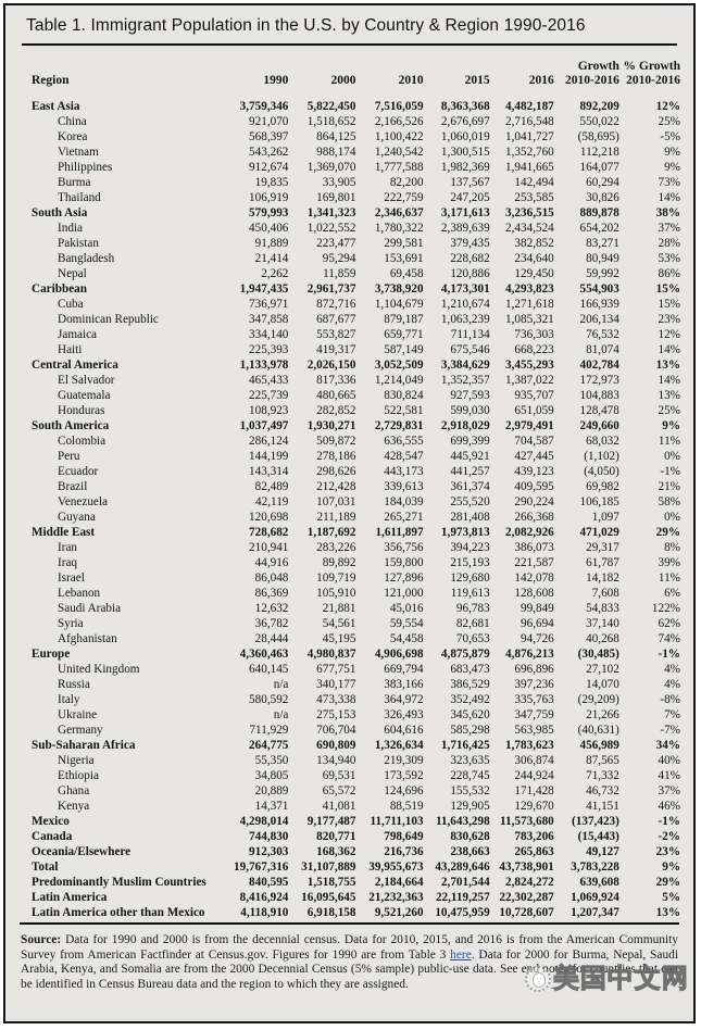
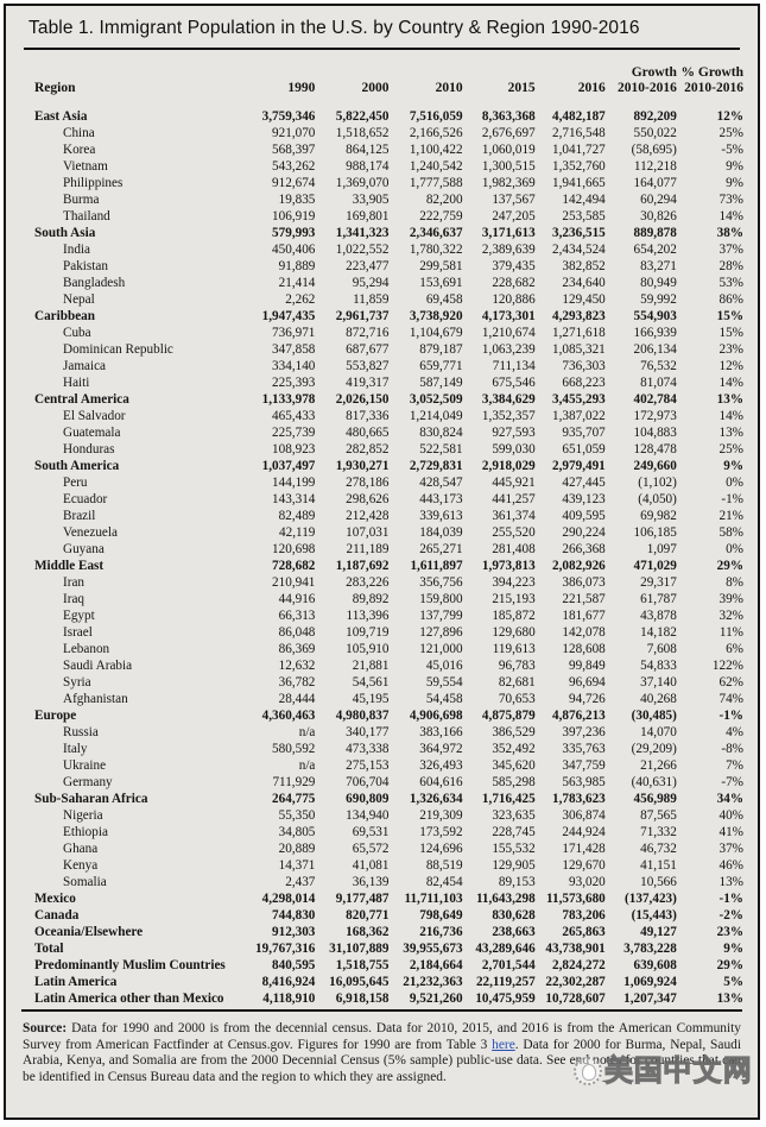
  Table 1. Immigrant Population in the U.S. by Country & Region 1990-2016
  Region	1990	2000	2010	2015	2016	Growth 2010-2016	% Growth 2010-2016
  East Asia	3,759,346	5,822,450	7,516,059	8,363,368	4,482,187	892,209	12%
  China	921,070	1,518,652	2,166,526	2,676,697	2,716,548	550,022	25%
  Korea	568,397	864,125	1,100,422	1,060,019	1,041,727	(58,695)	-5%
  Vietnam	543,262	988,174	1,240,542	1,300,515	1,352,760	112,218	9%
  Philippines	912,674	1,369,070	1,777,588	1,982,369	1,941,665	164,077	9%
  Burma	19,835	33,905	82,200	137,567	142,494	60,294	73%
  Thailand	106,919	169,801	222,759	247,205	253,585	30,826	14%
  South Asia	579,993	1,341,323	2,346,637	3,171,613	3,236,515	889,878	38%
  India	450,406	1,022,552	1,780,322	2,389,639	2,434,524	654,202	37%
  Pakistan	91,889	223,477	299,581	379,435	382,852	83,271	28%
  Bangladesh	21,414	95,294	153,691	228,682	234,640	80,949	53%
  Nepal	2,262	11,859	69,458	120,886	129,450	59,992	86%
  Caribbean	1,947,435	2,961,737	3,738,920	4,173,301	4,293,823	554,903	15%
  Cuba	736,971	872,716	1,104,679	1,210,674	1,271,618	166,939	15%
  Dominican Republic	347,858	687,677	879,187	1,063,239	1,085,321	206,134	23%
  Jamaica	334,140	553,827	659,771	711,134	736,303	76,532	12%
  Haiti	225,393	419,317	587,149	675,546	668,223	81,074	14%
  Central America	1,133,978	2,026,150	3,052,509	3,384,629	3,455,293	402,784	13%
  El Salvador	465,433	817,336	1,214,049	1,352,357	1,387,022	172,973	14%
  Guatemala	225,739	480,665	830,824	927,593	935,707	104,883	13%
  Honduras	108,923	282,852	522,581	599,030	651,059	128,478	25%
  South America	1,037,497	1,930,271	2,729,831	2,918,029	2,979,491	249,660	9%
- Colombia	286,124	509,872	636,555	699,399	704,587	68,032	11%
  Peru	144,199	278,186	428,547	445,921	427,445	(1,102)	0%
  Ecuador	143,314	298,626	443,173	441,257	439,123	(4,050)	-1%
  Brazil	82,489	212,428	339,613	361,374	409,595	69,982	21%
  Venezuela	42,119	107,031	184,039	255,520	290,224	106,185	58%
  Guyana	120,698	211,189	265,271	281,408	266,368	1,097	0%
  Middle East	728,682	1,187,692	1,611,897	1,973,813	2,082,926	471,029	29%
  Iran	210,941	283,226	356,756	394,223	386,073	29,317	8%
  Iraq	44,916	89,892	159,800	215,193	221,587	61,787	39%
+ Egypt	66,313	113,396	137,799	185,872	181,677	43,878	32%
  Israel	86,048	109,719	127,896	129,680	142,078	14,182	11%
  Lebanon	86,369	105,910	121,000	119,613	128,608	7,608	6%
  Saudi Arabia	12,632	21,881	45,016	96,783	99,849	54,833	122%
  Syria	36,782	54,561	59,554	82,681	96,694	37,140	62%
  Afghanistan	28,444	45,195	54,458	70,653	94,726	40,268	74%
  Europe	4,360,463	4,980,837	4,906,698	4,875,879	4,876,213	(30,485)	-1%
- United Kingdom	640,145	677,751	669,794	683,473	696,896	27,102	4%
  Russia	n/a	340,177	383,166	386,529	397,236	14,070	4%
  Italy	580,592	473,338	364,972	352,492	335,763	(29,209)	-8%
  Ukraine	n/a	275,153	326,493	345,620	347,759	21,266	7%
  Germany	711,929	706,704	604,616	585,298	563,985	(40,631)	-7%
  Sub-Saharan Africa	264,775	690,809	1,326,634	1,716,425	1,783,623	456,989	34%
  Nigeria	55,350	134,940	219,309	323,635	306,874	87,565	40%
  Ethiopia	34,805	69,531	173,592	228,745	244,924	71,332	41%
  Ghana	20,889	65,572	124,696	155,532	171,428	46,732	37%
  Kenya	14,371	41,081	88,519	129,905	129,670	41,151	46%
+ Somalia	2,437	36,139	82,454	89,153	93,020	10,566	13%
  Mexico	4,298,014	9,177,487	11,711,103	11,643,298	11,573,680	(137,423)	-1%
  Canada	744,830	820,771	798,649	830,628	783,206	(15,443)	-2%
  Oceania/Elsewhere	912,303	168,362	216,736	238,663	265,863	49,127	23%
  Total	19,767,316	31,107,889	39,955,673	43,289,646	43,738,901	3,783,228	9%
  Predominantly Muslim Countries	840,595	1,518,755	2,184,664	2,701,544	2,824,272	639,608	29%
  Latin America	8,416,924	16,095,645	21,232,363	22,119,257	22,302,287	1,069,924	5%
  Latin America other than Mexico	4,118,910	6,918,158	9,521,260	10,475,959	10,728,607	1,207,347	13%
  Source: Data for 1990 and 2000 is from the decennial census. Data for 2010, 2015, and 2016 is from the American Community Survey from American Factfinder at Census.gov. Figures for 1990 are from Table 3 here. Data for 2000 for Burma, Nepal, Saudi Arabia, Kenya, and Somalia are from the 2000 Decennial Census (5% sample) public-use data. See eotes for countries that can be identified in Census Bureau data and the region to which they are assigned.
  美国中文网
